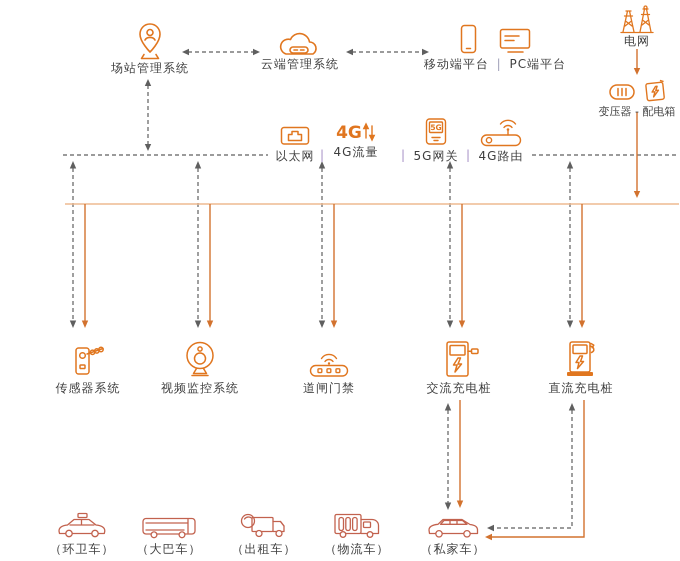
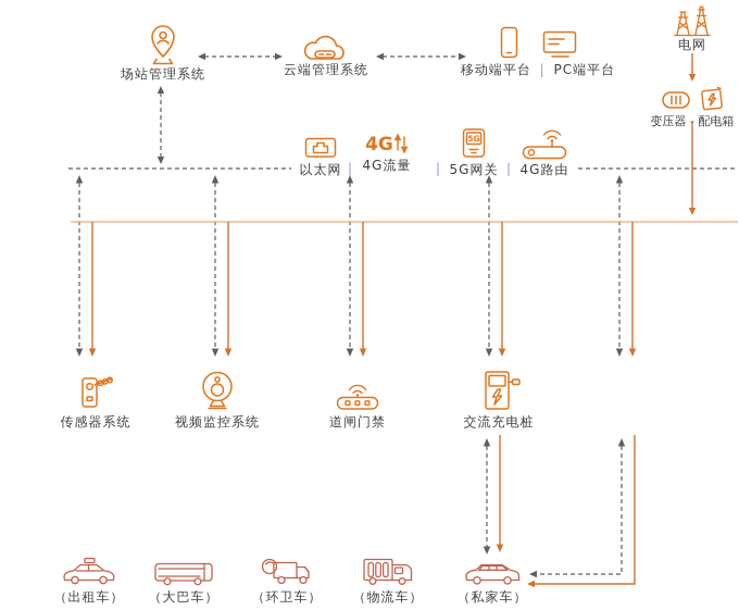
  场站管理系统
  云端管理系统
  移动端平台 | PC端平台
  电网
  变压器 - 配电箱
  以太网
  4G
  4G流量
  5G
  5G网关
  4G路由
  |
  |
  |
  传感器系统
  视频监控系统
  道闸门禁
  交流充电桩
- 直流充电桩
- （环卫车）
+ （出租车）
  （大巴车）
- （出租车）
+ （环卫车）
  （物流车）
  （私家车）
